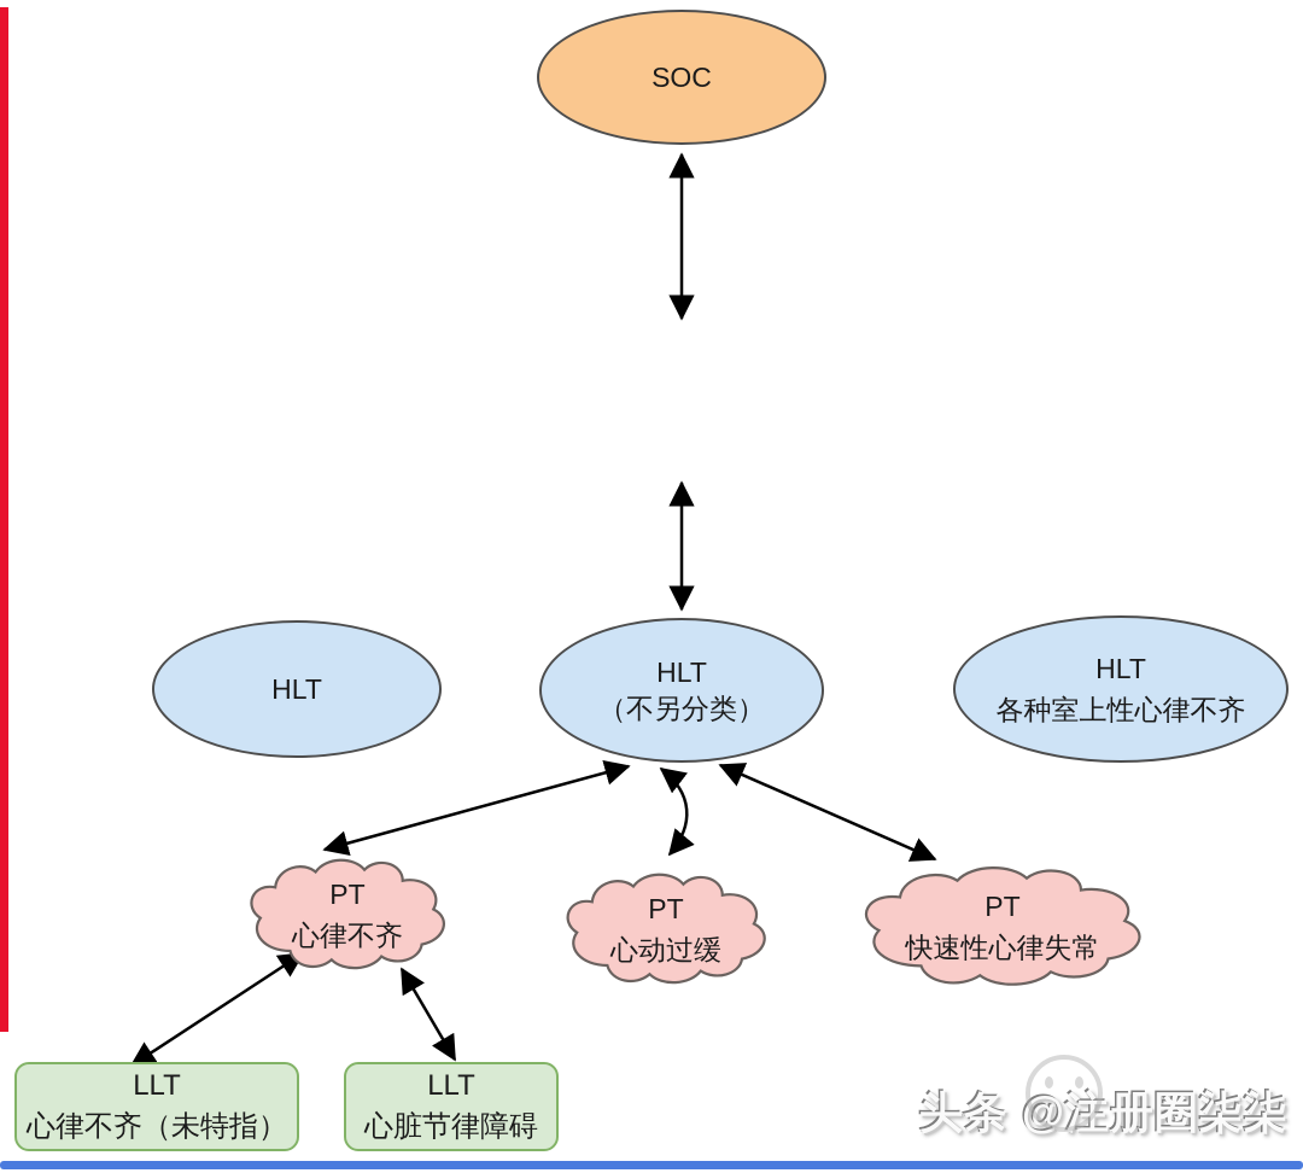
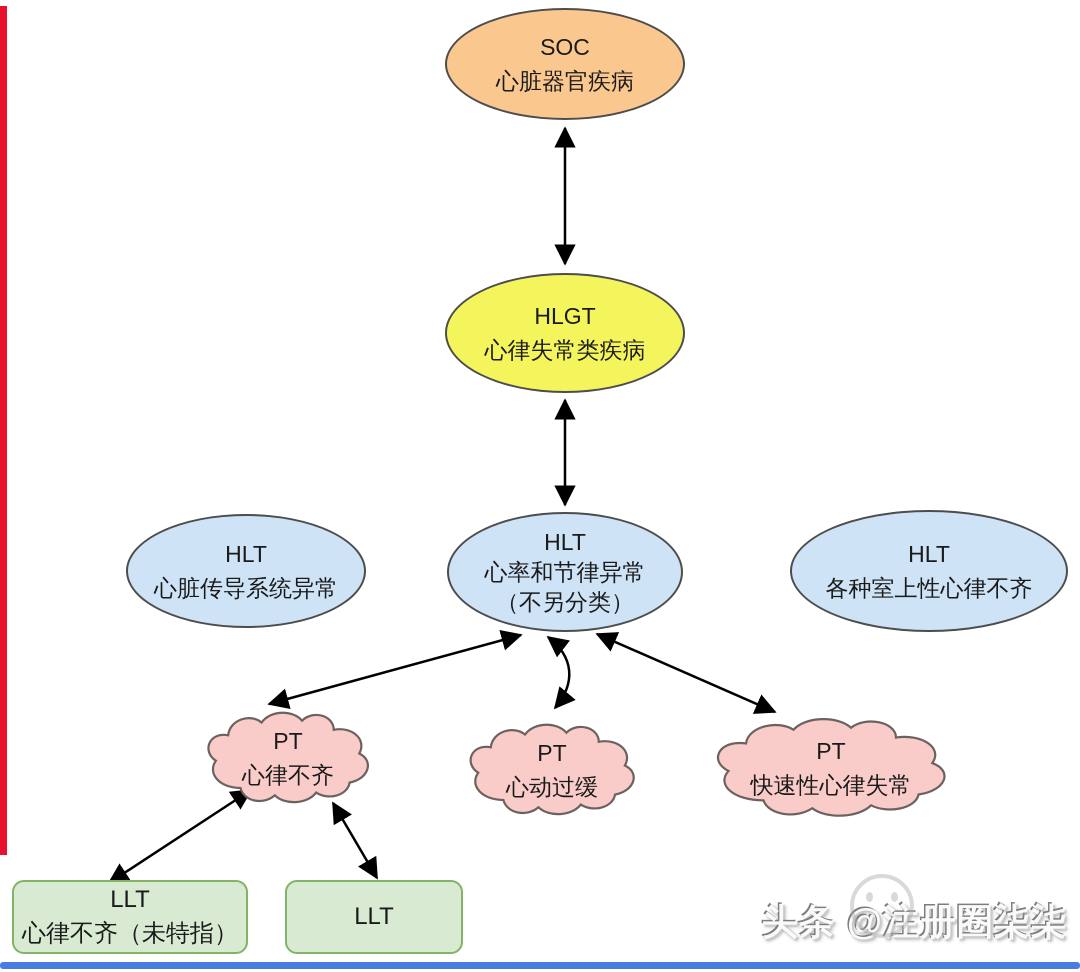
  SOC
+ 心脏器官疾病
+ HLGT
+ 心律失常类疾病
  HLT
+ 心脏传导系统异常
  HLT
+ 心率和节律异常
  （不另分类）
  HLT
  各种室上性心律不齐
  PT
  心律不齐
  PT
  心动过缓
  PT
  快速性心律失常
  LLT
  心律不齐（未特指）
  LLT
- 心脏节律障碍
  头条 @注册圈柒柒
